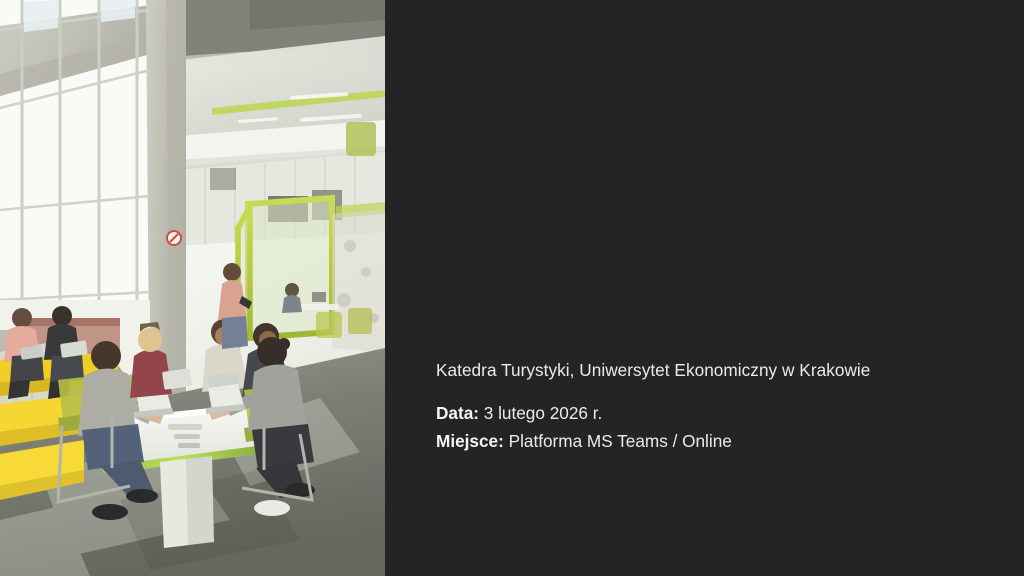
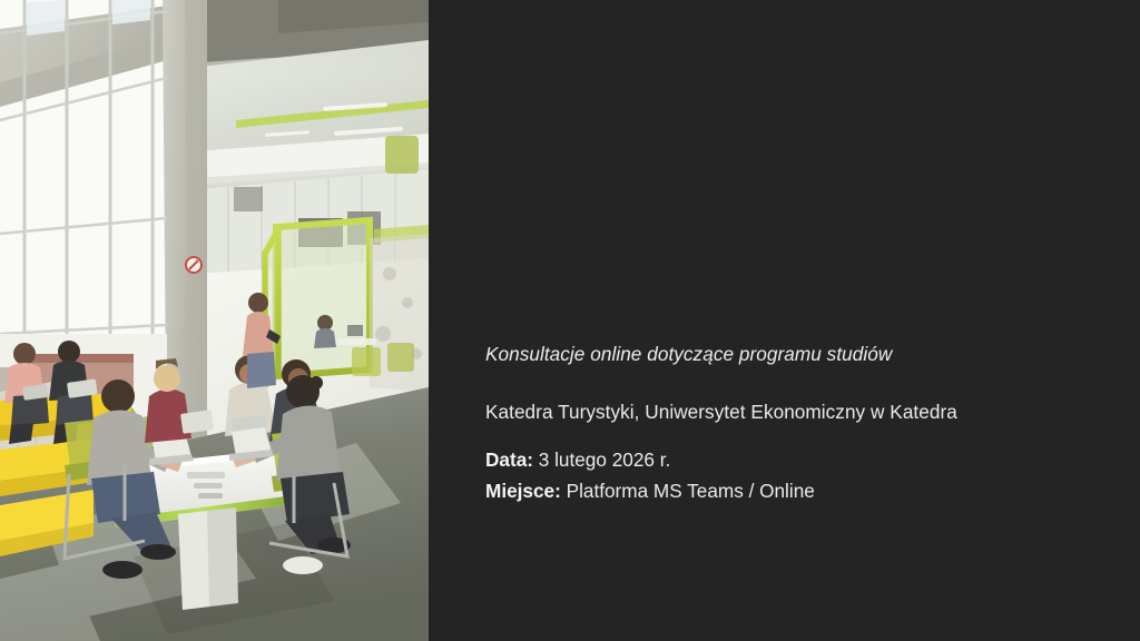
+ Konsultacje online dotyczące programu studiów
- Katedra Turystyki, Uniwersytet Ekonomiczny w Krakowie
+ Katedra Turystyki, Uniwersytet Ekonomiczny w Katedra
  Data: 3 lutego 2026 r.
  Miejsce: Platforma MS Teams / Online
